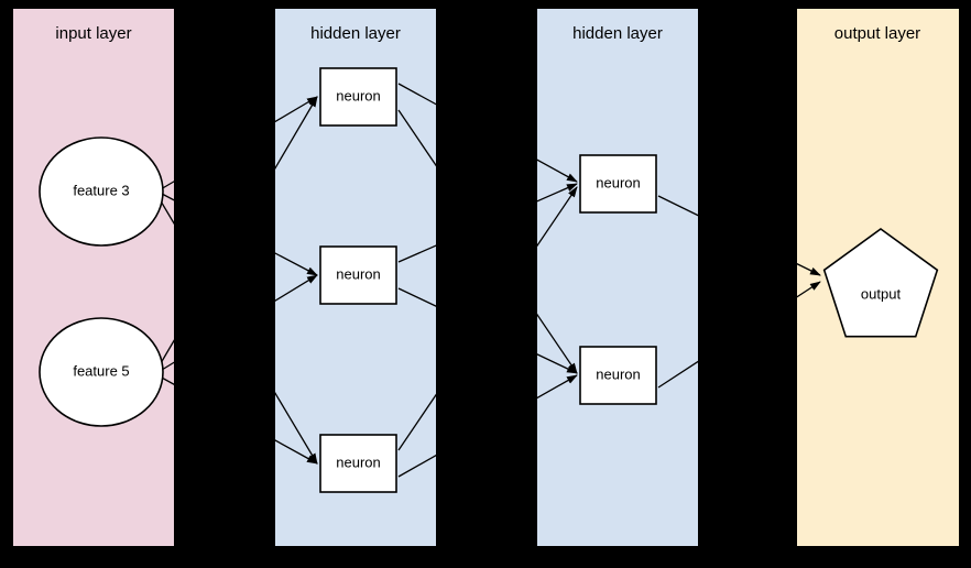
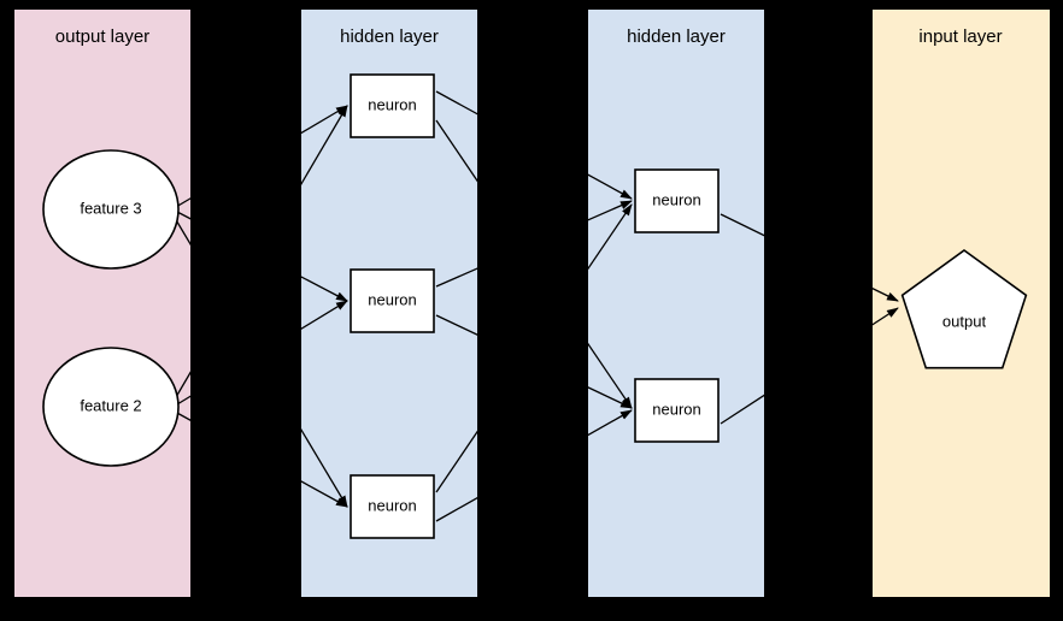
  feature 3
- feature 5
+ feature 2
  neuron
  neuron
  neuron
  neuron
  neuron
  output
- input layer
+ output layer
  hidden layer
  hidden layer
- output layer
+ input layer
